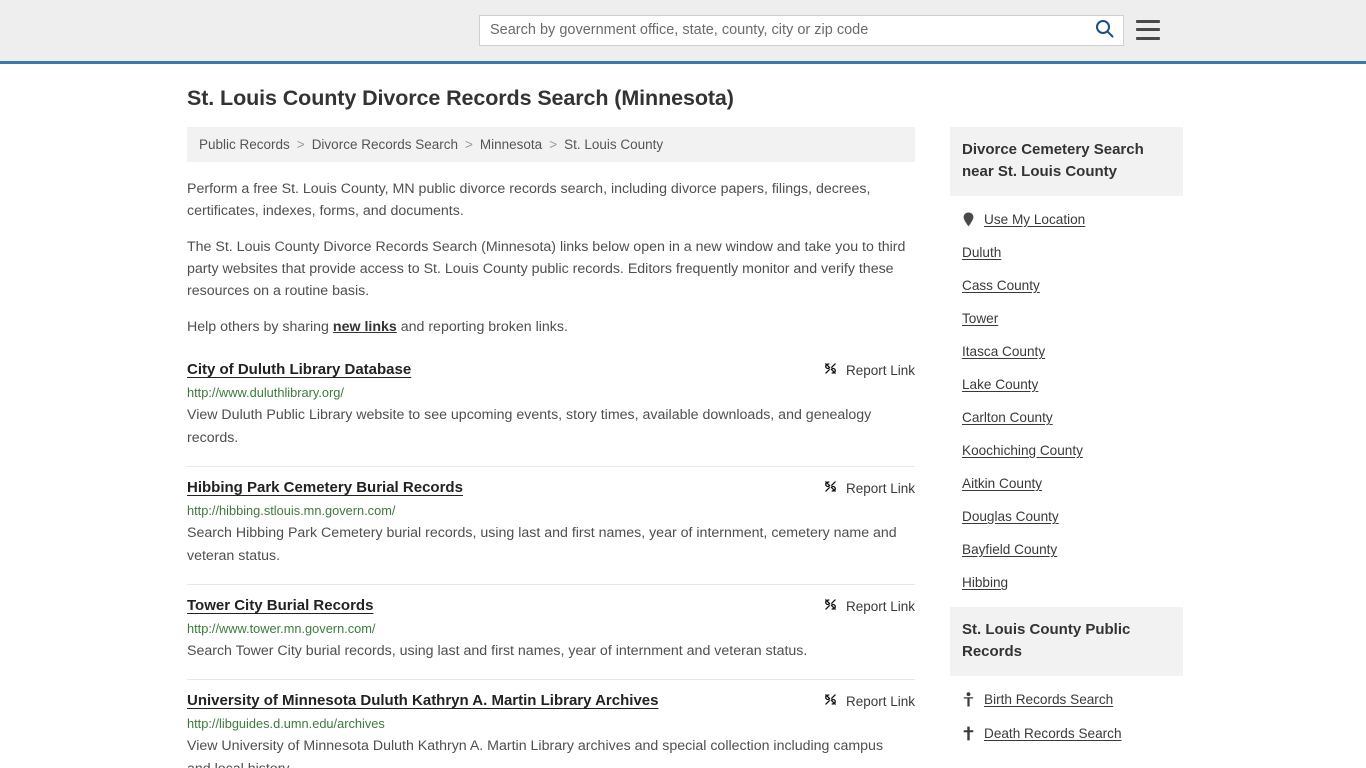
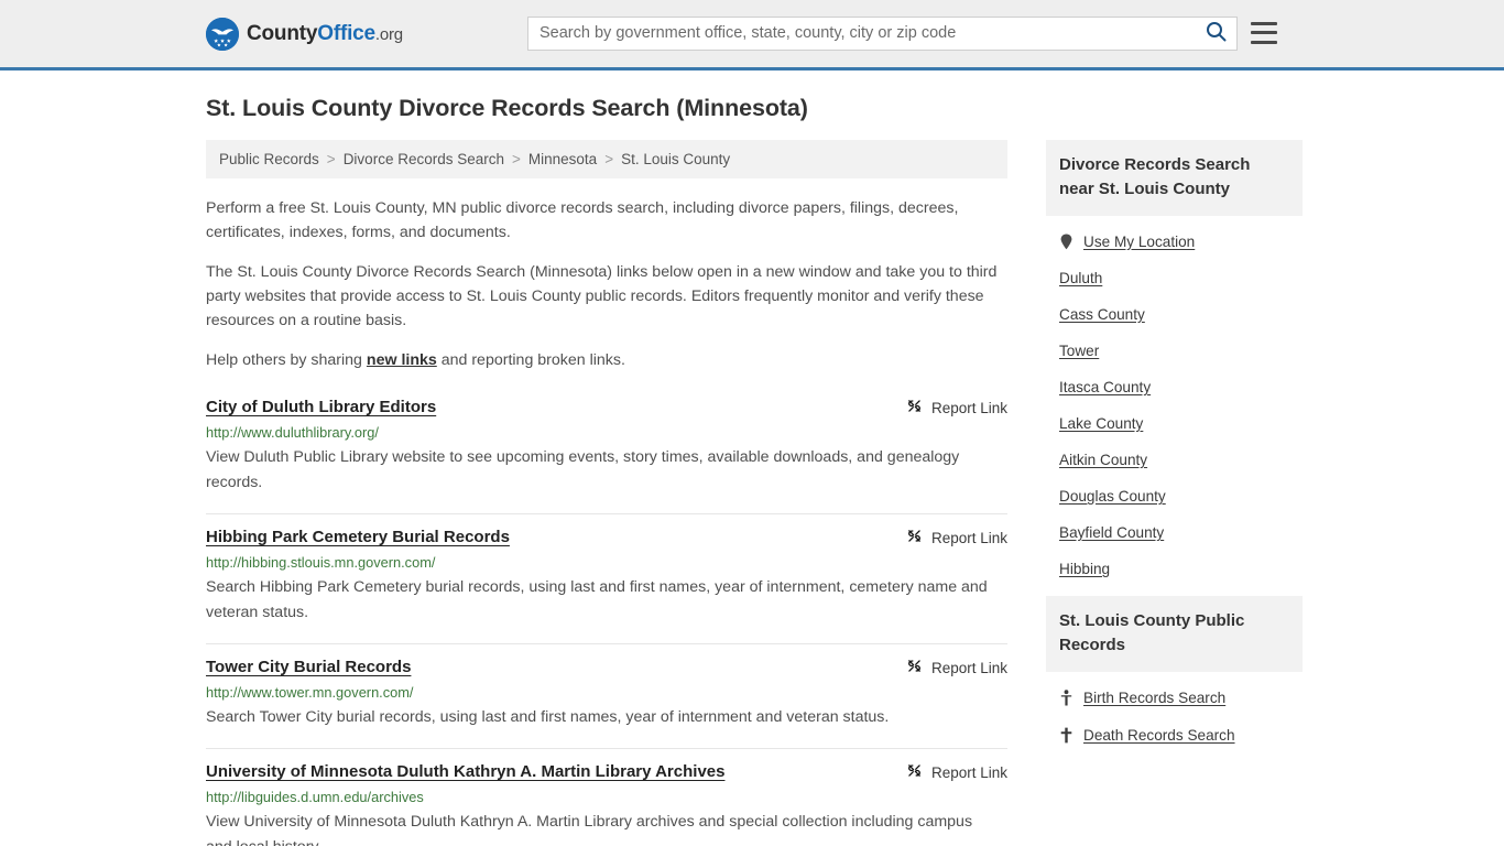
+ CountyOffice.org
  Search by government office, state, county, city or zip code
  St. Louis County Divorce Records Search (Minnesota)
  Public Records
  >
  Divorce Records Search
  >
  Minnesota
  >
  St. Louis County
  Perform a free St. Louis County, MN public divorce records search, including divorce papers, filings, decrees, certificates, indexes, forms, and documents.
  The St. Louis County Divorce Records Search (Minnesota) links below open in a new window and take you to third party websites that provide access to St. Louis County public records. Editors frequently monitor and verify these resources on a routine basis.
  Help others by sharing new links and reporting broken links.
- City of Duluth Library Database
+ City of Duluth Library Editors
  Report Link
  http://www.duluthlibrary.org/
  View Duluth Public Library website to see upcoming events, story times, available downloads, and genealogy records.
  Hibbing Park Cemetery Burial Records
  Report Link
  http://hibbing.stlouis.mn.govern.com/
  Search Hibbing Park Cemetery burial records, using last and first names, year of internment, cemetery name and veteran status.
  Tower City Burial Records
  Report Link
  http://www.tower.mn.govern.com/
  Search Tower City burial records, using last and first names, year of internment and veteran status.
  University of Minnesota Duluth Kathryn A. Martin Library Archives
  Report Link
  http://libguides.d.umn.edu/archives
  View University of Minnesota Duluth Kathryn A. Martin Library archives and special collection including campus
- Divorce Cemetery Search near St. Louis County
+ Divorce Records Search near St. Louis County
  Use My Location
  Duluth
  Cass County
  Tower
  Itasca County
  Lake County
- Carlton County
- Koochiching County
  Aitkin County
  Douglas County
  Bayfield County
  Hibbing
  St. Louis County Public Records
  Birth Records Search
  Death Records Search
